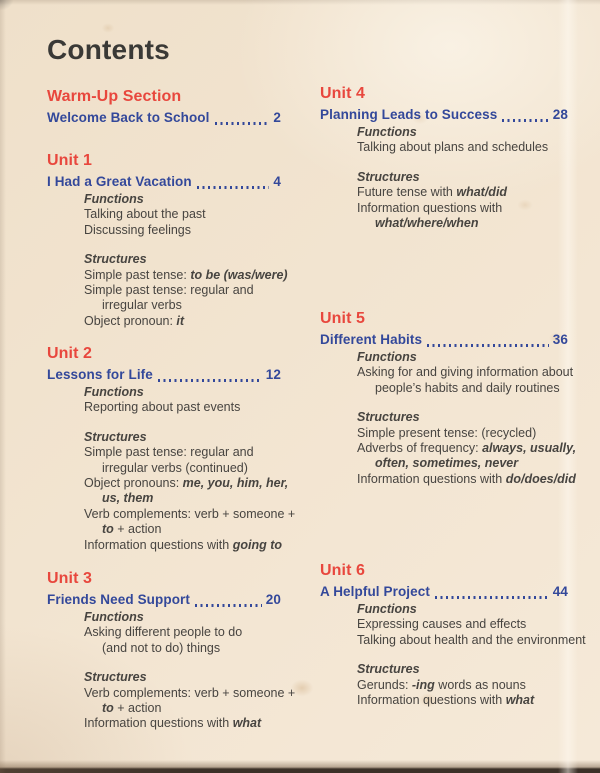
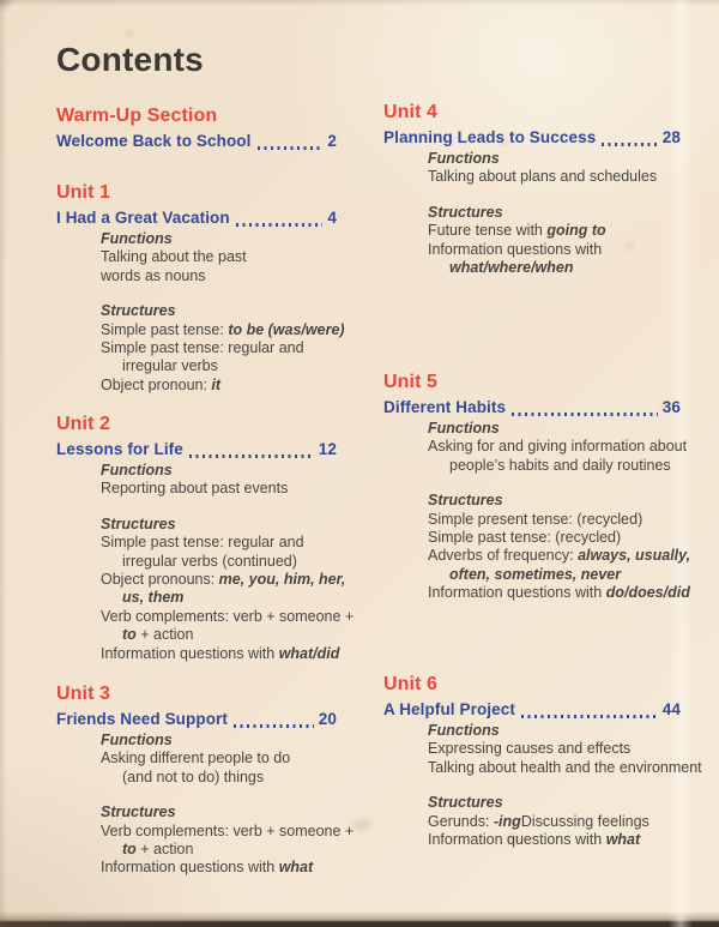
  Contents
  Warm-Up Section
  Welcome Back to School
  2
  Unit 1
  I Had a Great Vacation
  4
  Functions
  Talking about the past
- Discussing feelings
+ words as nouns
  Structures
  Simple past tense: to be (was/were)
  Simple past tense: regular and
  irregular verbs
  Object pronoun: it
  Unit 2
  Lessons for Life
  12
  Functions
  Reporting about past events
  Structures
  Simple past tense: regular and
  irregular verbs (continued)
  Object pronouns: me, you, him, her,
  us, them
  Verb complements: verb + someone +
  to + action
- Information questions with going to
+ Information questions with what/did
  Unit 3
  Friends Need Support
  20
  Functions
  Asking different people to do
  (and not to do) things
  Structures
  Verb complements: verb + someone +
  to + action
  Information questions with what
  Unit 4
  Planning Leads to Success
  28
  Functions
  Talking about plans and schedules
  Structures
- Future tense with what/did
+ Future tense with going to
  Information questions with
  what/where/when
  Unit 5
  Different Habits
  36
  Functions
  Asking for and giving information about
  people’s habits and daily routines
  Structures
  Simple present tense: (recycled)
+ Simple past tense: (recycled)
  Adverbs of frequency: always, usually,
  often, sometimes, never
  Information questions with do/does/did
  Unit 6
  A Helpful Project
  44
  Functions
  Expressing causes and effects
  Talking about health and the environment
  Structures
- Gerunds: -ing words as nouns
+ Gerunds: -ingDiscussing feelings
  Information questions with what
